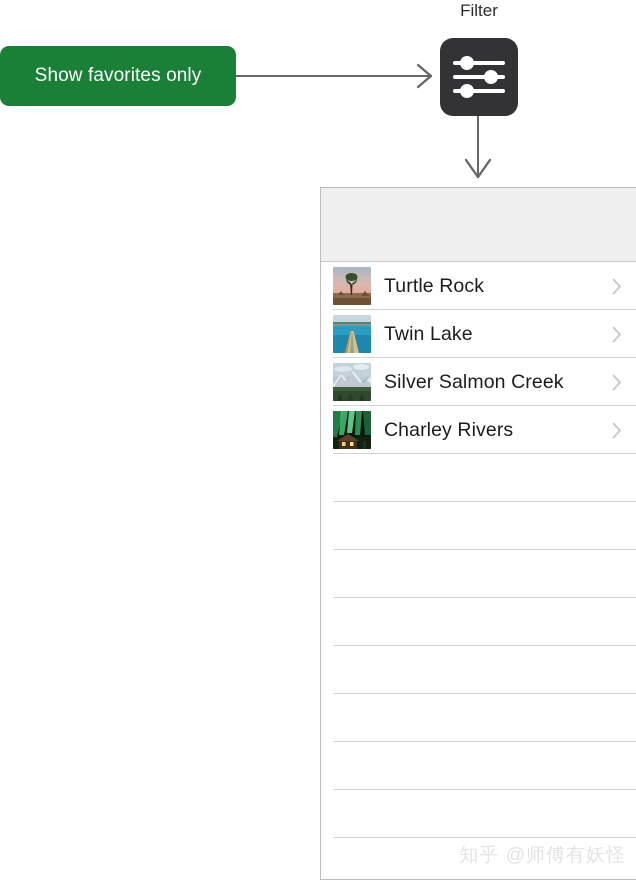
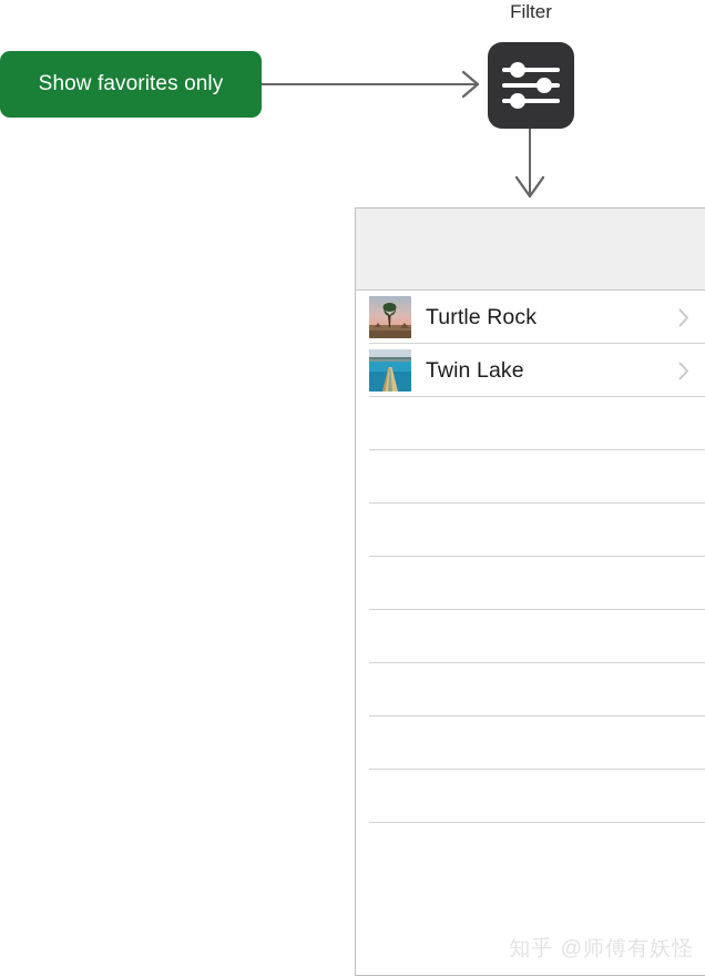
  Show favorites only
  Filter
  Turtle Rock
  Twin Lake
- Silver Salmon Creek
- Charley Rivers
  知乎 @师傅有妖怪
